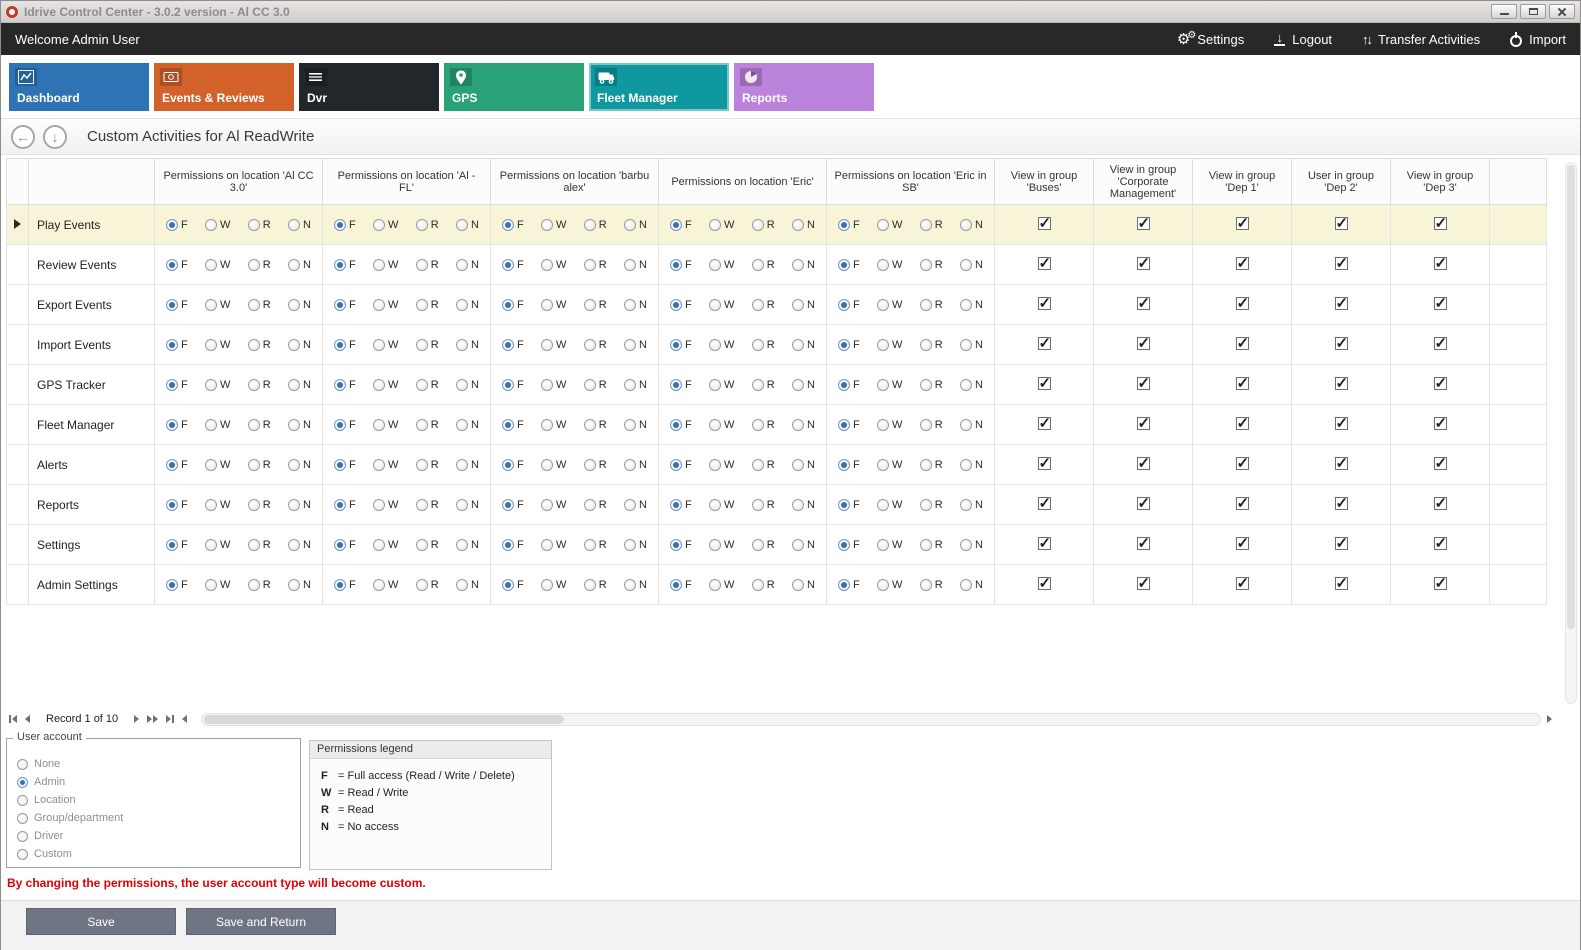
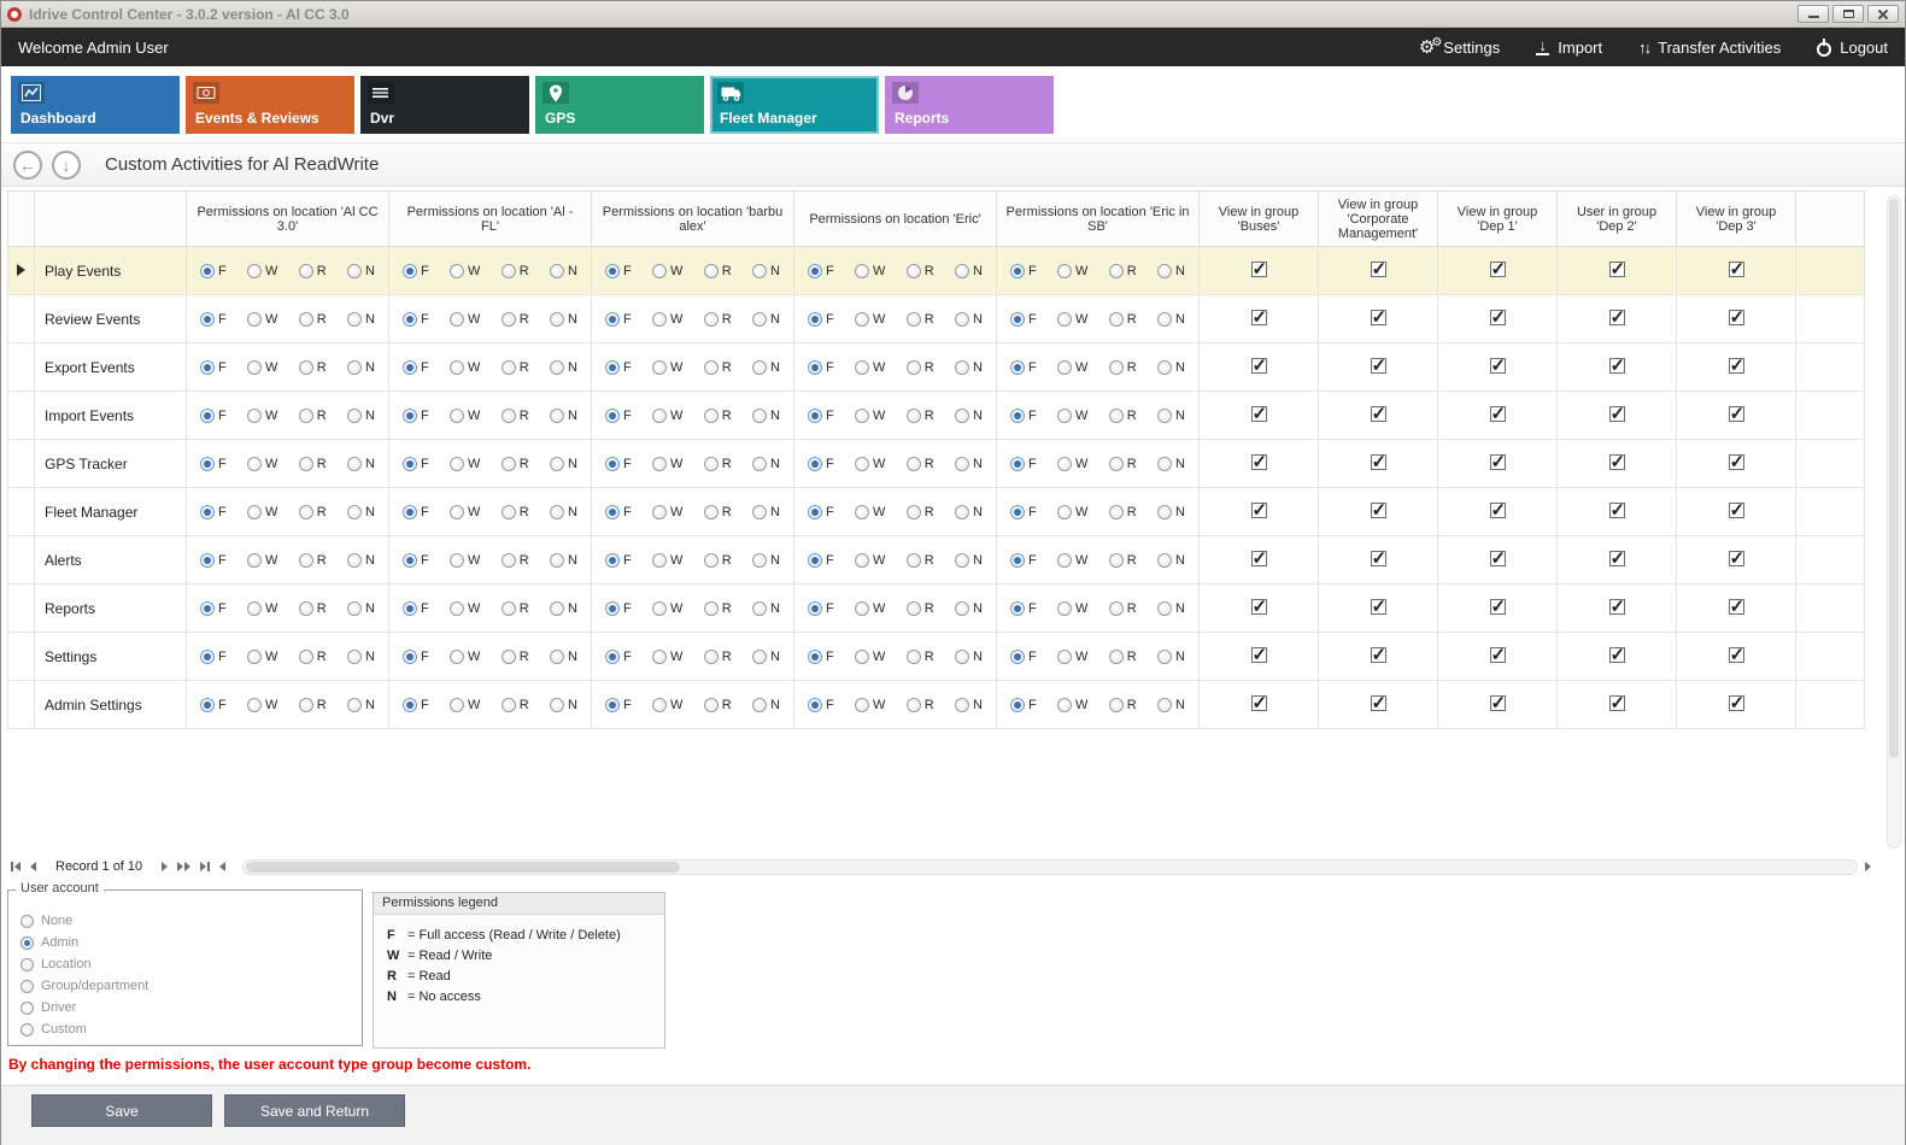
  Idrive Control Center - 3.0.2 version - Al CC 3.0
  Welcome Admin User
  ⚙
  ⚙
  Settings
  ↓
- Logout
+ Import
  ↑↓
  Transfer Activities
- Import
+ Logout
  Dashboard
  Events & Reviews
  Dvr
  GPS
  Fleet Manager
  Reports
  ←
  ↓
  Custom Activities for Al ReadWrite
  		Permissions on location 'Al CC 3.0'	Permissions on location 'Al - FL'	Permissions on location 'barbu alex'	Permissions on location 'Eric'	Permissions on location 'Eric in SB'	View in group 'Buses'	View in group 'Corporate Management'	View in group 'Dep 1'	User in group 'Dep 2'	View in group 'Dep 3'
  	Play Events	F W R N	F W R N	F W R N	F W R N	F W R N
  	Review Events	F W R N	F W R N	F W R N	F W R N	F W R N
  	Export Events	F W R N	F W R N	F W R N	F W R N	F W R N
  	Import Events	F W R N	F W R N	F W R N	F W R N	F W R N
  	GPS Tracker	F W R N	F W R N	F W R N	F W R N	F W R N
  	Fleet Manager	F W R N	F W R N	F W R N	F W R N	F W R N
  	Alerts	F W R N	F W R N	F W R N	F W R N	F W R N
  	Reports	F W R N	F W R N	F W R N	F W R N	F W R N
  	Settings	F W R N	F W R N	F W R N	F W R N	F W R N
  	Admin Settings	F W R N	F W R N	F W R N	F W R N	F W R N
  Record 1 of 10
  User account
  None
  Admin
  Location
  Group/department
  Driver
  Custom
  Permissions legend
  F
  = Full access (Read / Write / Delete)
  W
  = Read / Write
  R
  = Read
  N
  = No access
- By changing the permissions, the user account type will become custom.
+ By changing the permissions, the user account type group become custom.
  Save
  Save and Return
